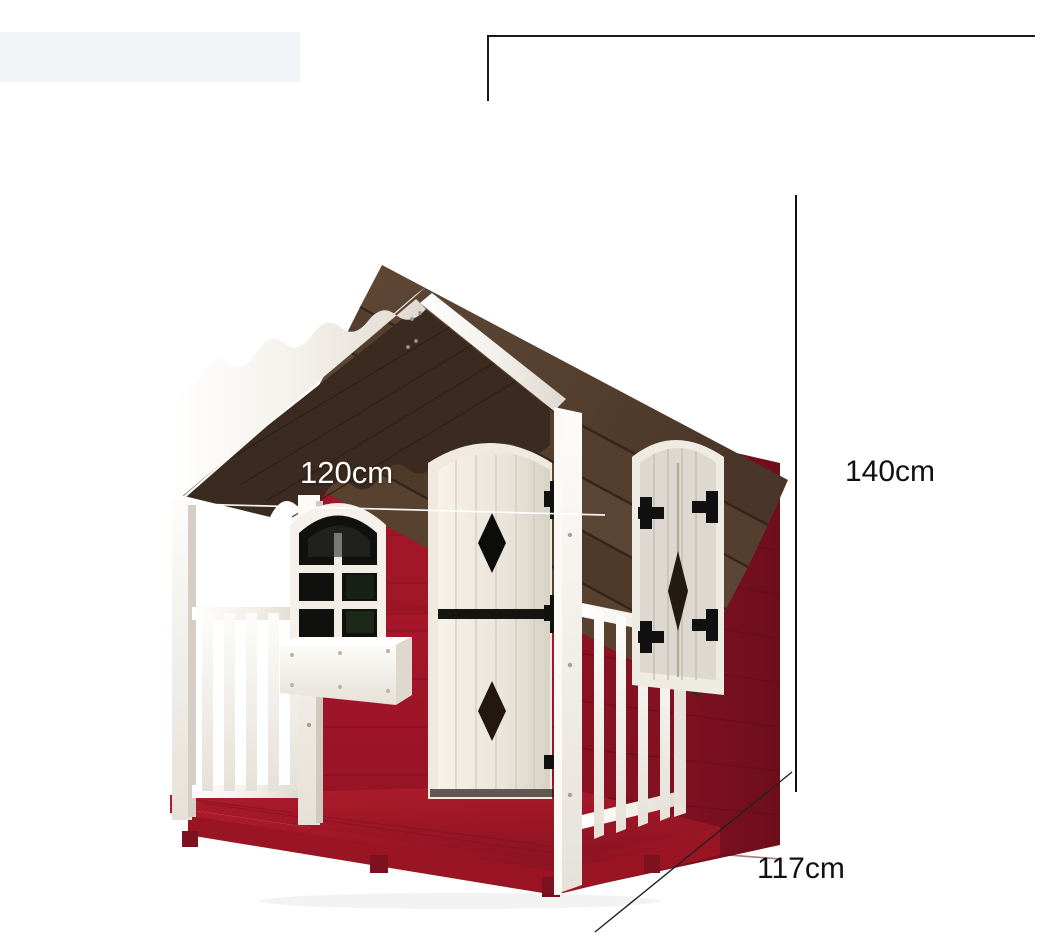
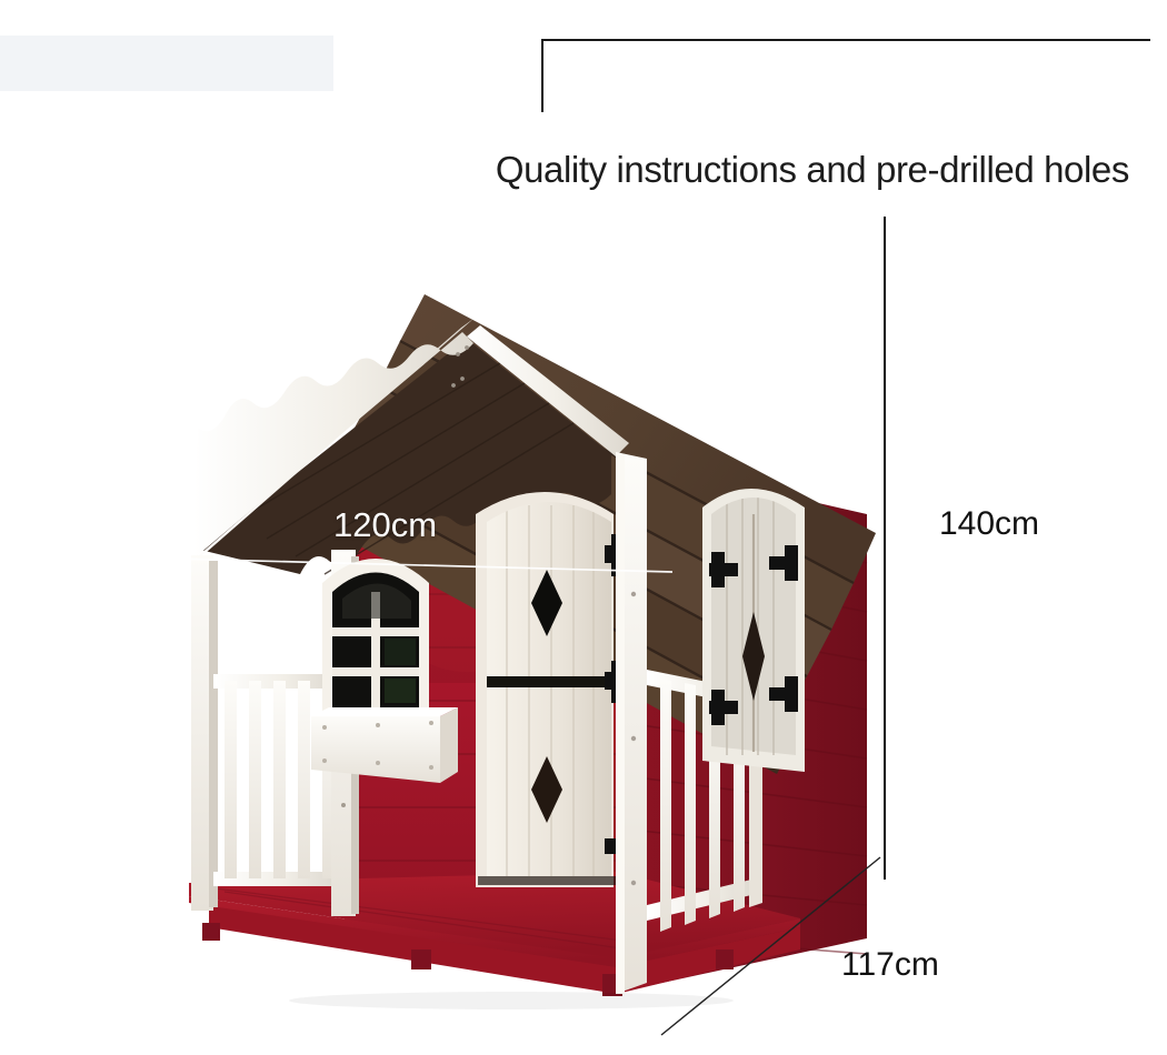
+ Quality instructions and pre-drilled holes
  140cm
  117cm
  120cm
